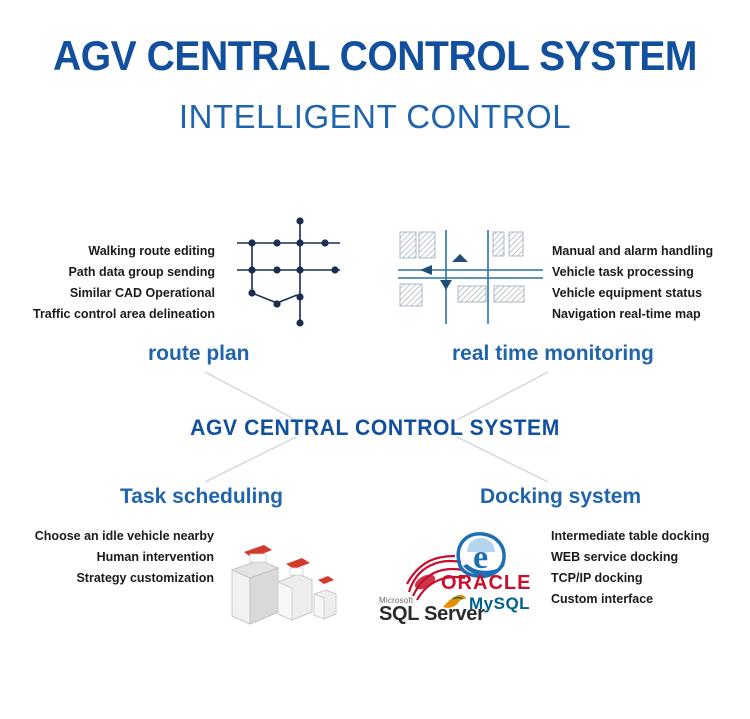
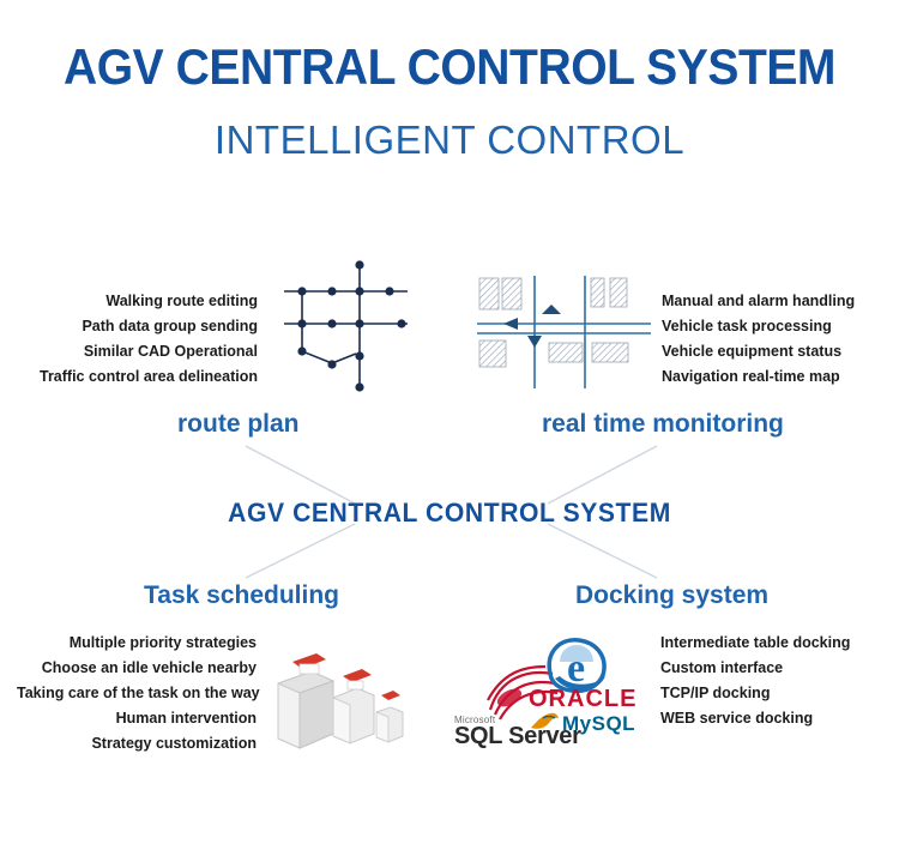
  AGV CENTRAL CONTROL SYSTEM
  INTELLIGENT CONTROL
  e
  ORACLE
  MySQL
  Microsoft
  SQL Server
  route plan
  real time monitoring
  Task scheduling
  Docking system
  AGV CENTRAL CONTROL SYSTEM
  Walking route editing
  Path data group sending
  Similar CAD Operational
  Traffic control area delineation
  Manual and alarm handling
  Vehicle task processing
  Vehicle equipment status
  Navigation real-time map
+ Multiple priority strategies
  Choose an idle vehicle nearby
+ Taking care of the task on the way
  Human intervention
  Strategy customization
  Intermediate table docking
- WEB service docking
+ Custom interface
  TCP/IP docking
- Custom interface
+ WEB service docking
